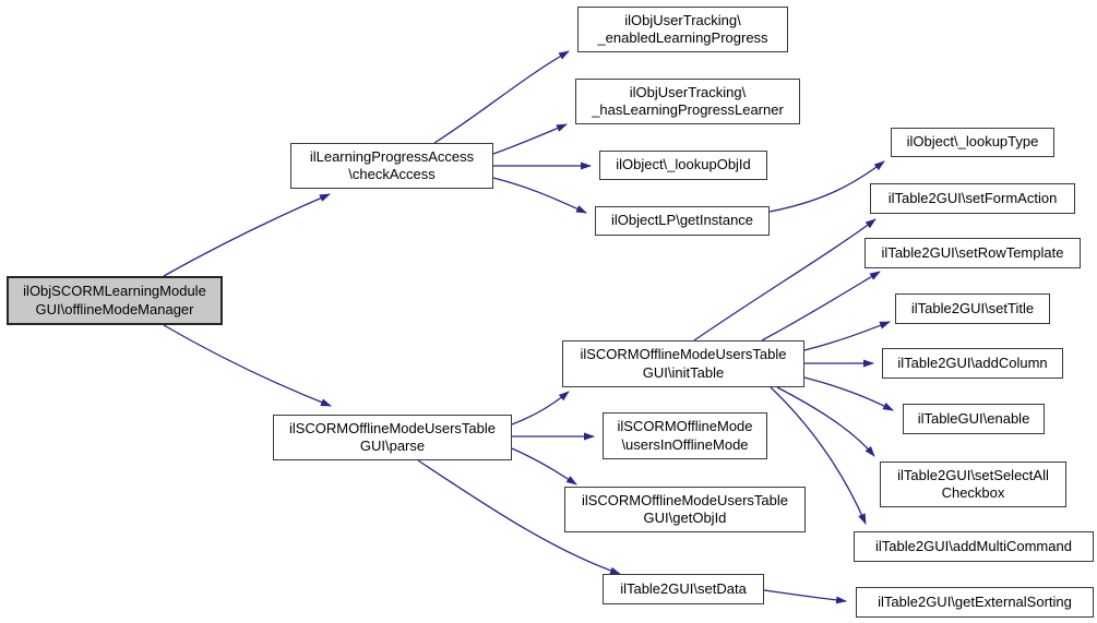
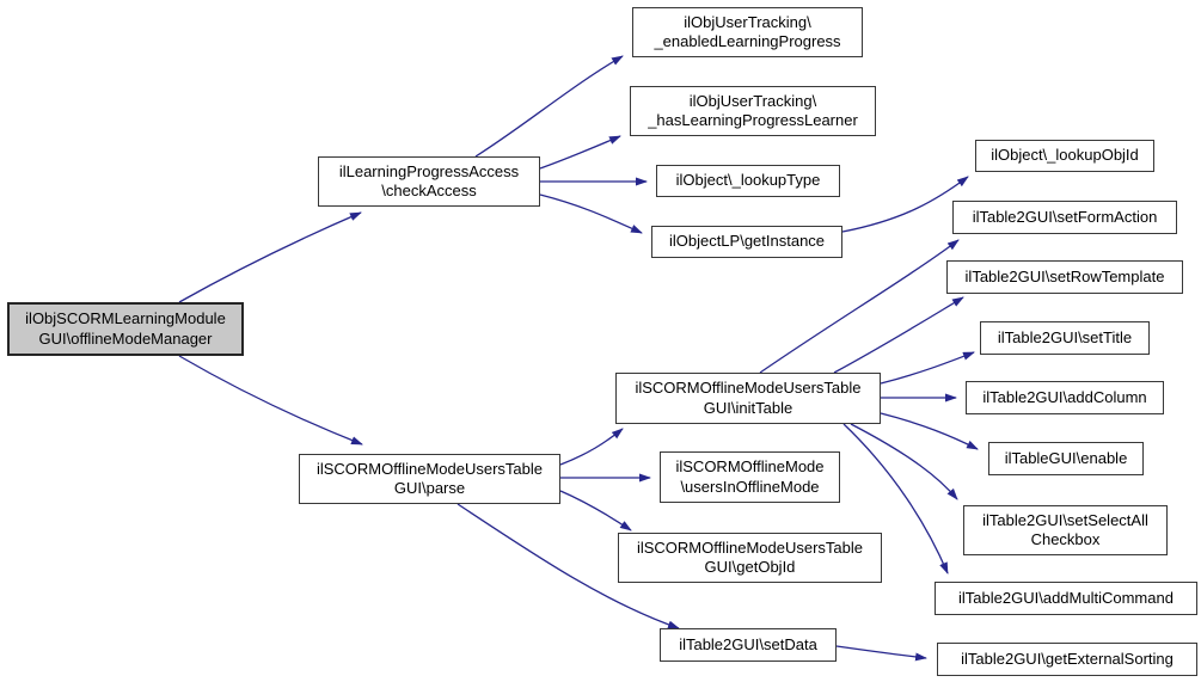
  ilObjSCORMLearningModule
  GUI\offlineModeManager
  ilLearningProgressAccess
  \checkAccess
  ilObjUserTracking\
  _enabledLearningProgress
  ilObjUserTracking\
  _hasLearningProgressLearner
- ilObject\_lookupObjId
+ ilObject\_lookupType
  ilObjectLP\getInstance
- ilObject\_lookupType
+ ilObject\_lookupObjId
  ilTable2GUI\setFormAction
  ilTable2GUI\setRowTemplate
  ilTable2GUI\setTitle
  ilTable2GUI\addColumn
  ilTableGUI\enable
  ilTable2GUI\setSelectAll
  Checkbox
  ilTable2GUI\addMultiCommand
  ilTable2GUI\getExternalSorting
  ilTable2GUI\setData
  ilSCORMOfflineModeUsersTable
  GUI\parse
  ilSCORMOfflineModeUsersTable
  GUI\initTable
  ilSCORMOfflineMode
  \usersInOfflineMode
  ilSCORMOfflineModeUsersTable
  GUI\getObjId
